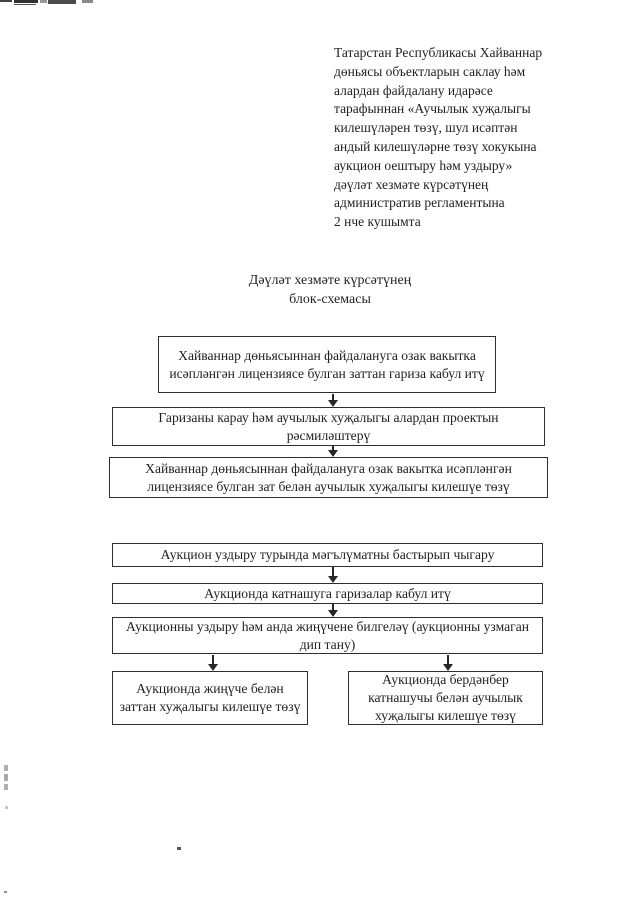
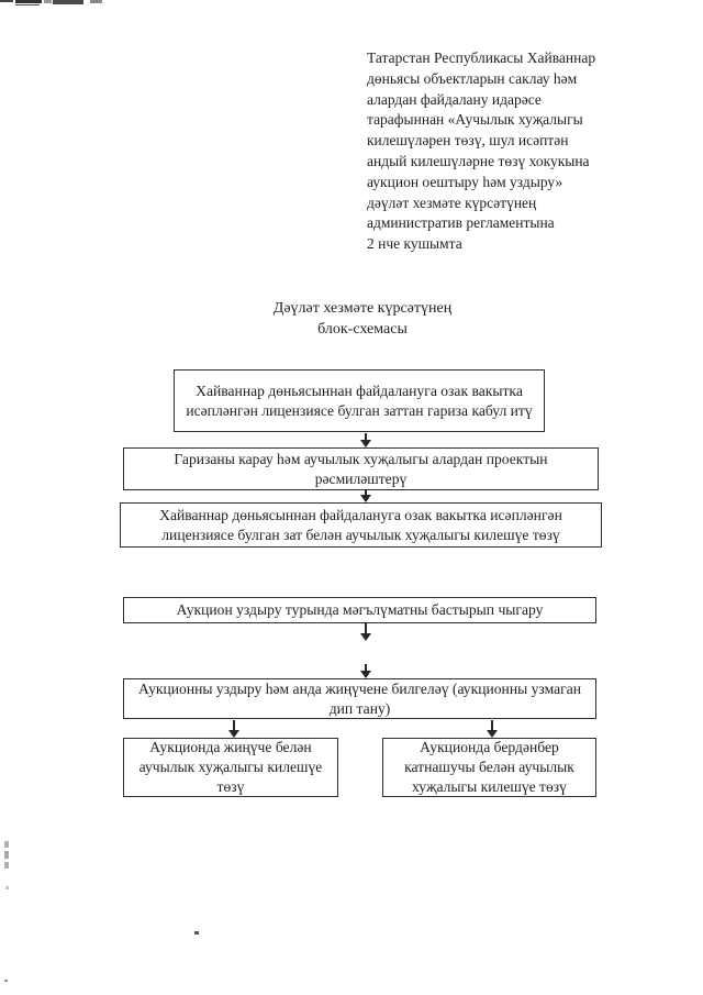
  Татарстан Республикасы Хайваннар
  дөньясы объектларын саклау һәм
  алардан файдалану идарәсе
  тарафыннан «Аучылык хуҗалыгы
  килешүләрен төзү, шул исәптән
  андый килешүләрне төзү хокукына
  аукцион оештыру һәм уздыру»
  дәүләт хезмәте күрсәтүнең
  административ регламентына
  2 нче кушымта
  Дәүләт хезмәте күрсәтүнең
  блок-схемасы
  Хайваннар дөньясыннан файдалануга озак вакытка исәпләнгән лицензиясе булган заттан гариза кабул итү
  Гаризаны карау һәм аучылык хуҗалыгы алардан проектын рәсмиләштерү
  Хайваннар дөньясыннан файдалануга озак вакытка исәпләнгән лицензиясе булган зат белән аучылык хуҗалыгы килешүе төзү
  Аукцион уздыру турында мәгълүматны бастырып чыгару
- Аукционда катнашуга гаризалар кабул итү
  Аукционны уздыру һәм анда жиңүчене билгеләү (аукционны узмаган дип тану)
- Аукционда жиңүче белән заттан хуҗалыгы килешүе төзү
+ Аукционда жиңүче белән аучылык хуҗалыгы килешүе төзү
  Аукционда бердәнбер катнашучы белән аучылык хуҗалыгы килешүе төзү
